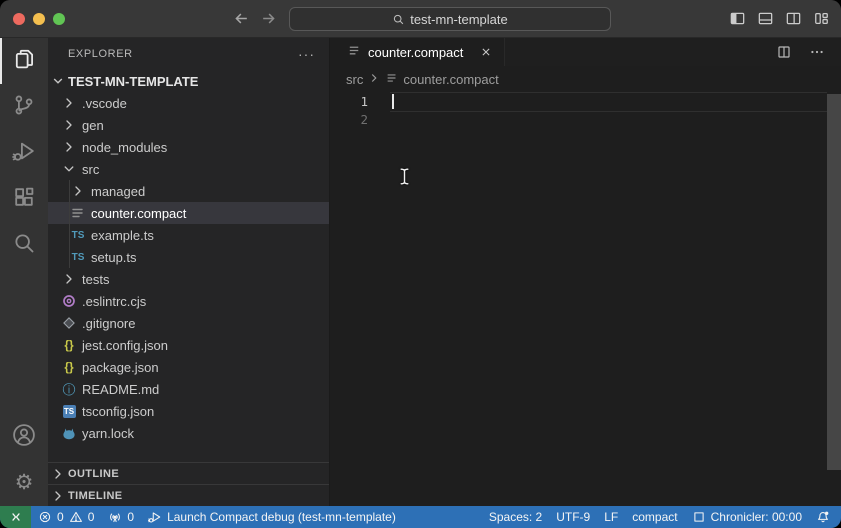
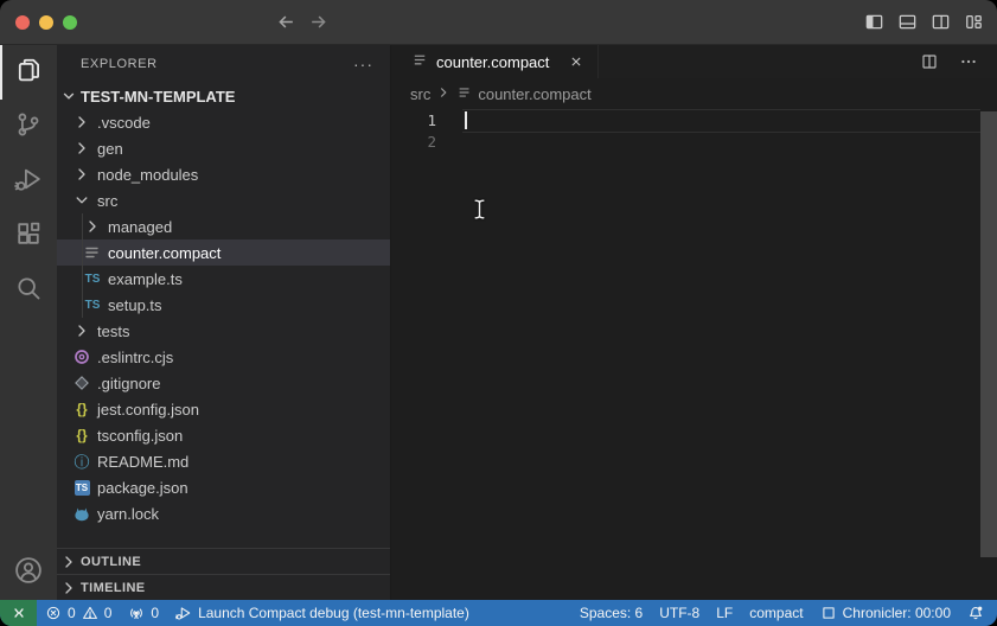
- test-mn-template
- ⚙
  EXPLORER
  ···
  TEST-MN-TEMPLATE
  .vscode
  gen
  node_modules
  src
  managed
  counter.compact
  TS
  example.ts
  TS
  setup.ts
  tests
  .eslintrc.cjs
  .gitignore
  {}
  jest.config.json
  {}
- package.json
+ tsconfig.json
  ⓘ
  README.md
  TS
- tsconfig.json
+ package.json
  yarn.lock
  OUTLINE
  TIMELINE
  counter.compact
  src
  counter.compact
  1
  2
  0
  0
  0
  Launch Compact debug (test-mn-template)
- Spaces: 2
+ Spaces: 6
- UTF-9
+ UTF-8
  LF
  compact
  Chronicler: 00:00
